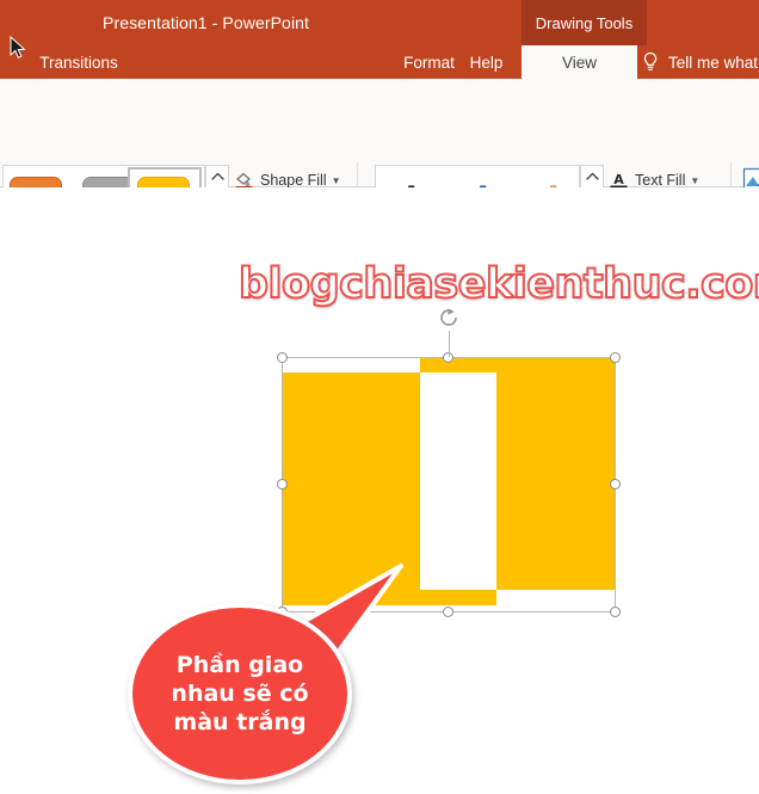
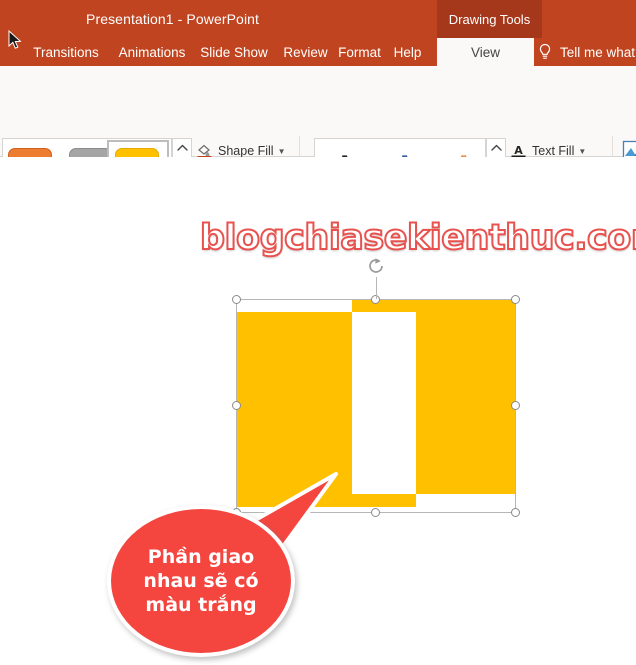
  Presentation1 - PowerPoint
  Drawing Tools
  Transitions
+ Animations
+ Slide Show
+ Review
  Format
  Help
  View
  Tell me what
  Shape Fill
  ▼
  A
  Text Fill
  ▼
  blogchiasekienthuc.co
  Phần giao
  nhau sẽ có
  màu trắng
